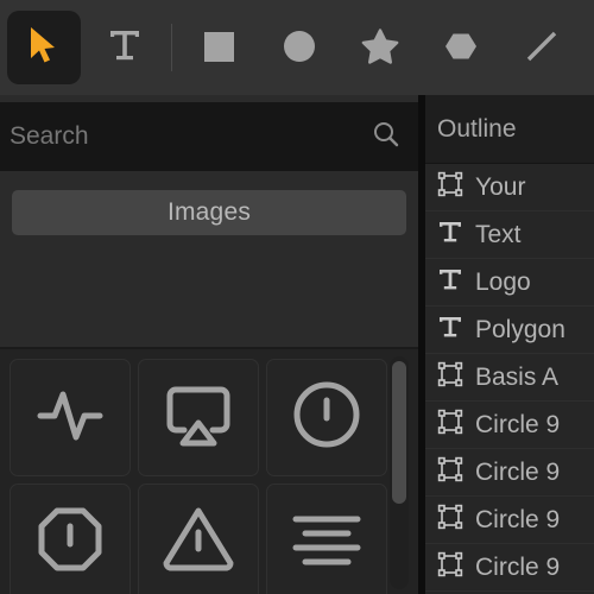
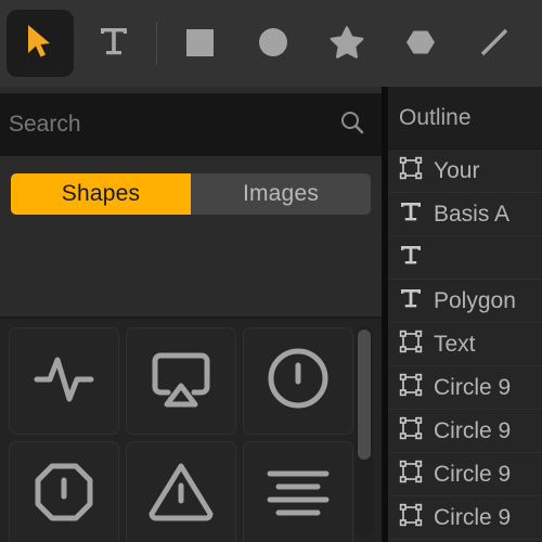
  Search
+ Shapes
  Images
  Outline
  Your
- Text
+ Basis A
- Logo
  Polygon
- Basis A
+ Text
  Circle 9
  Circle 9
  Circle 9
  Circle 9
